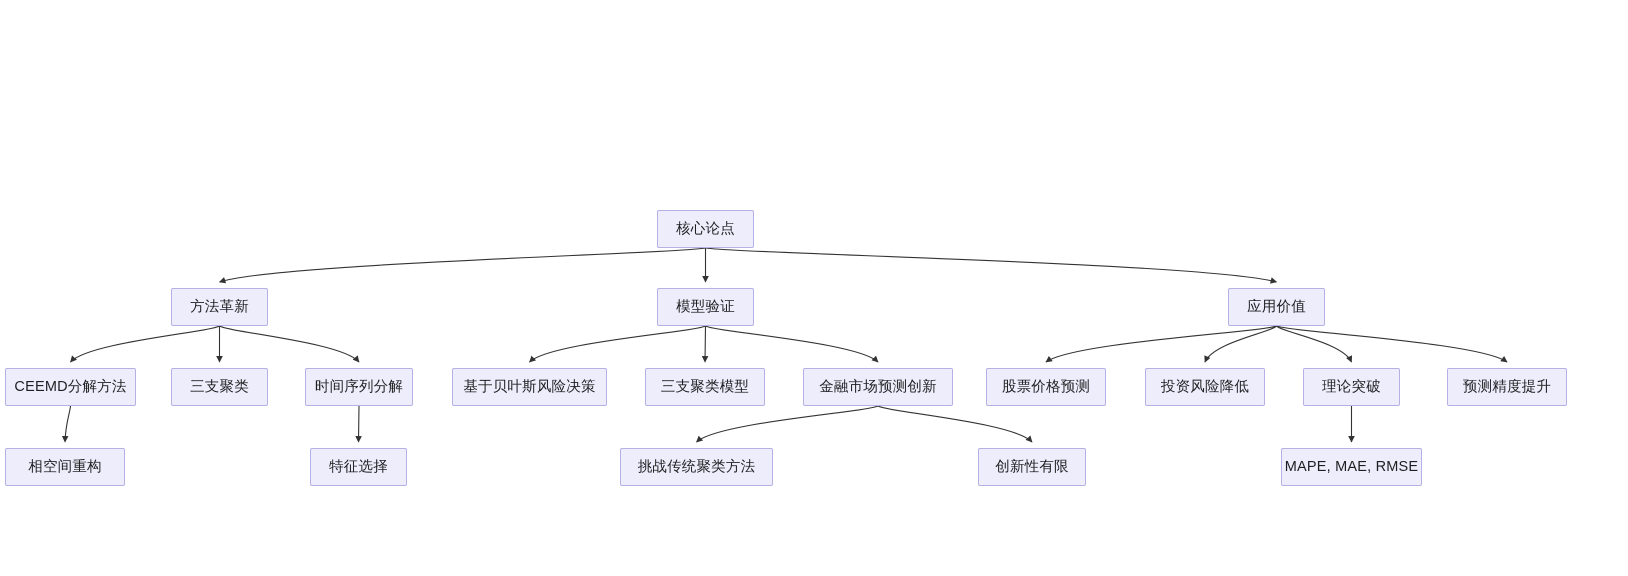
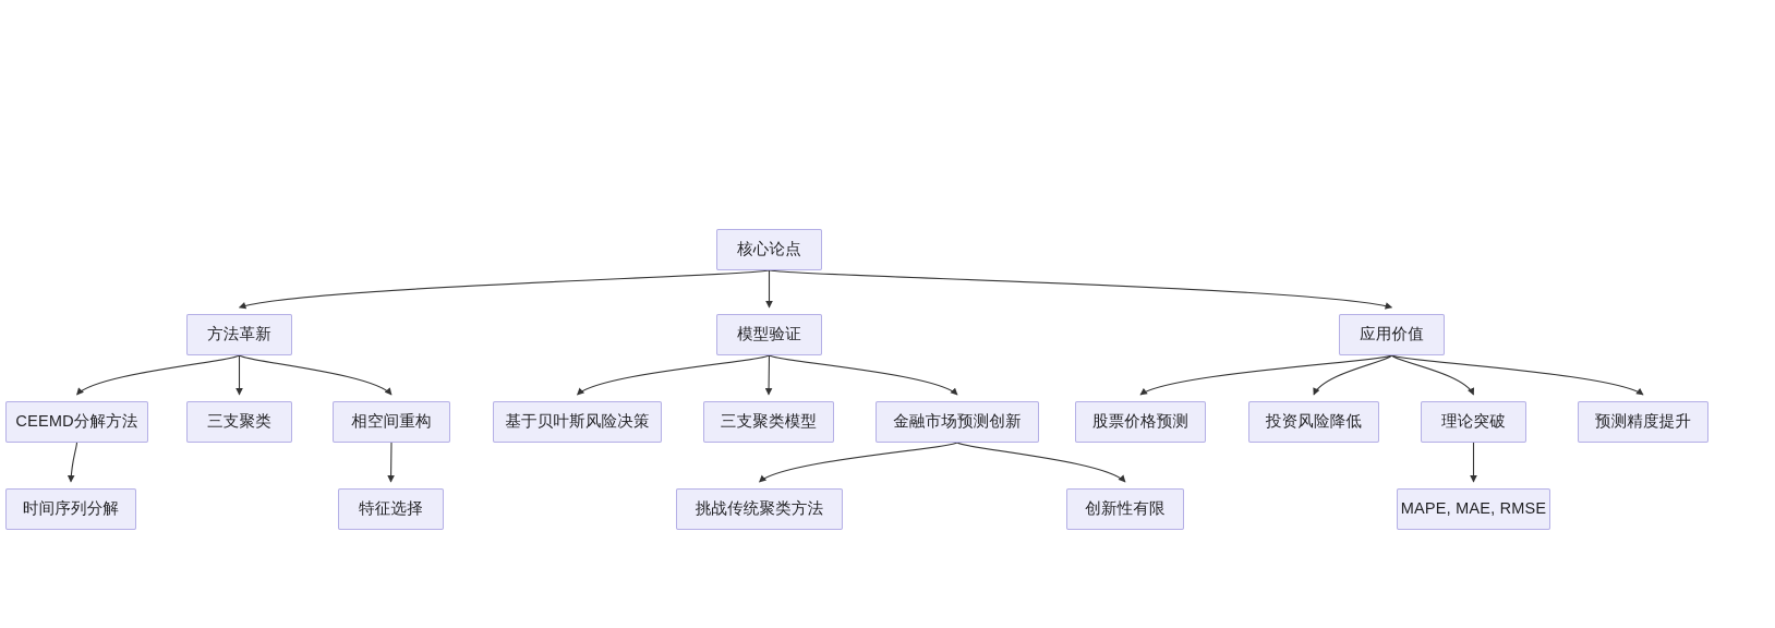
  核心论点
  方法革新
  模型验证
  应用价值
  CEEMD分解方法
  三支聚类
- 时间序列分解
+ 相空间重构
  基于贝叶斯风险决策
  三支聚类模型
  金融市场预测创新
  股票价格预测
  投资风险降低
  理论突破
  预测精度提升
- 相空间重构
+ 时间序列分解
  特征选择
  挑战传统聚类方法
  创新性有限
  MAPE, MAE, RMSE
